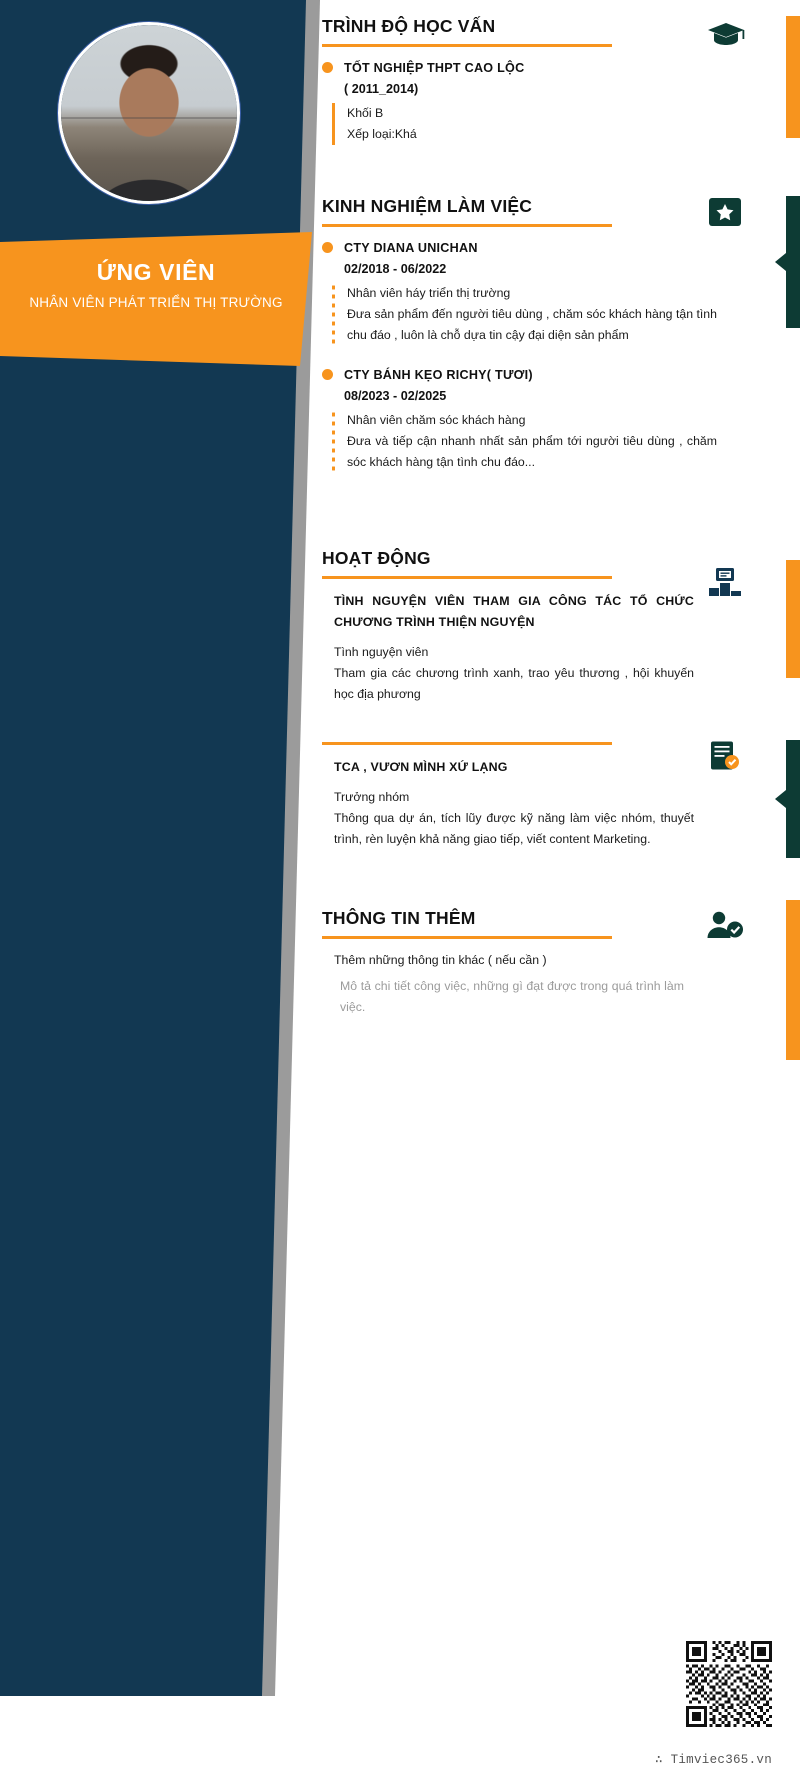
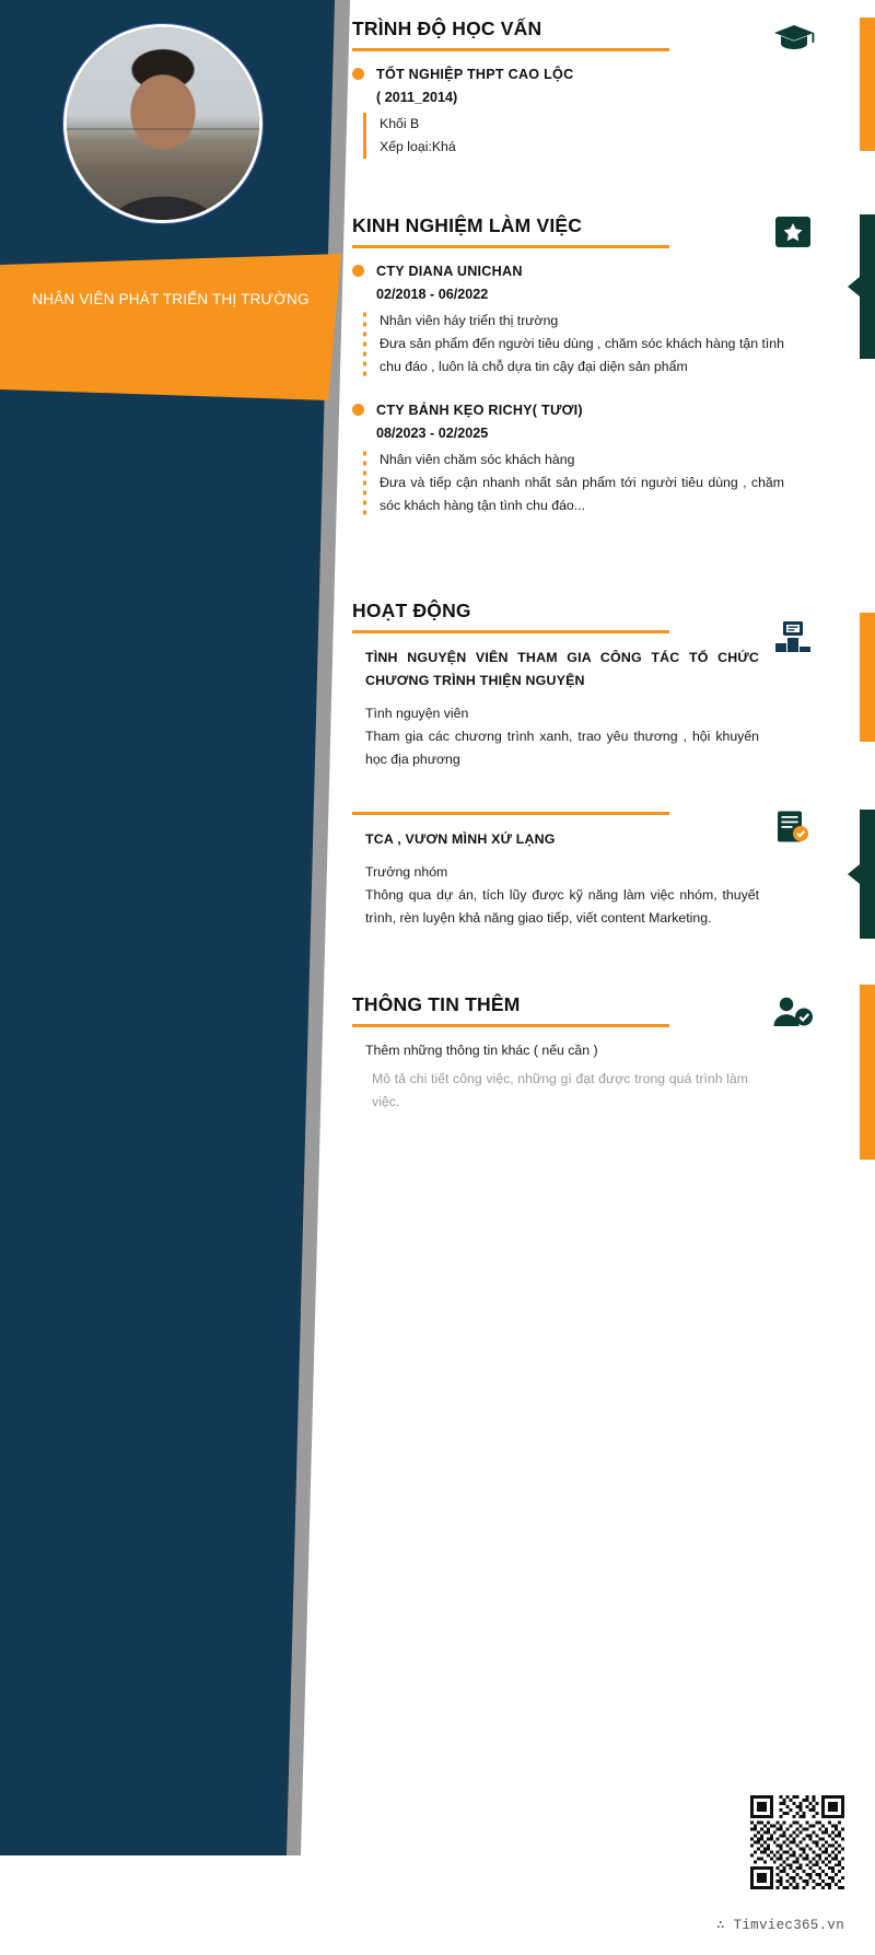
- ỨNG VIÊN
  NHÂN VIÊN PHÁT TRIỂN THỊ TRƯỜNG
  TRÌNH ĐỘ HỌC VẤN
  TỐT NGHIỆP THPT CAO LỘC
  ( 2011_2014)
  Khối B
  Xếp loại:Khá
  KINH NGHIỆM LÀM VIỆC
  CTY DIANA UNICHAN
  02/2018 - 06/2022
  Nhân viên háy triển thị trường
  Đưa sản phẩm đến người tiêu dùng , chăm sóc khách hàng tận tình chu đáo , luôn là chỗ dựa tin cậy đại diện sản phẩm
  CTY BÁNH KẸO RICHY( TƯƠI)
  08/2023 - 02/2025
  Nhân viên chăm sóc khách hàng
  Đưa và tiếp cận nhanh nhất sản phẩm tới người tiêu dùng , chăm sóc khách hàng tận tình chu đáo...
  HOẠT ĐỘNG
  TÌNH NGUYỆN VIÊN THAM GIA CÔNG TÁC TỔ CHỨC CHƯƠNG TRÌNH THIỆN NGUYỆN
  Tình nguyện viên
  Tham gia các chương trình xanh, trao yêu thương , hội khuyến học địa phương
  TCA , VƯƠN MÌNH XỨ LẠNG
  Trưởng nhóm
  Thông qua dự án, tích lũy được kỹ năng làm việc nhóm, thuyết trình, rèn luyện khả năng giao tiếp, viết content Marketing.
  THÔNG TIN THÊM
  Thêm những thông tin khác ( nếu cần )
  Mô tả chi tiết công việc, những gì đạt được trong quá trình làm việc.
  ∴ Timviec365.vn
